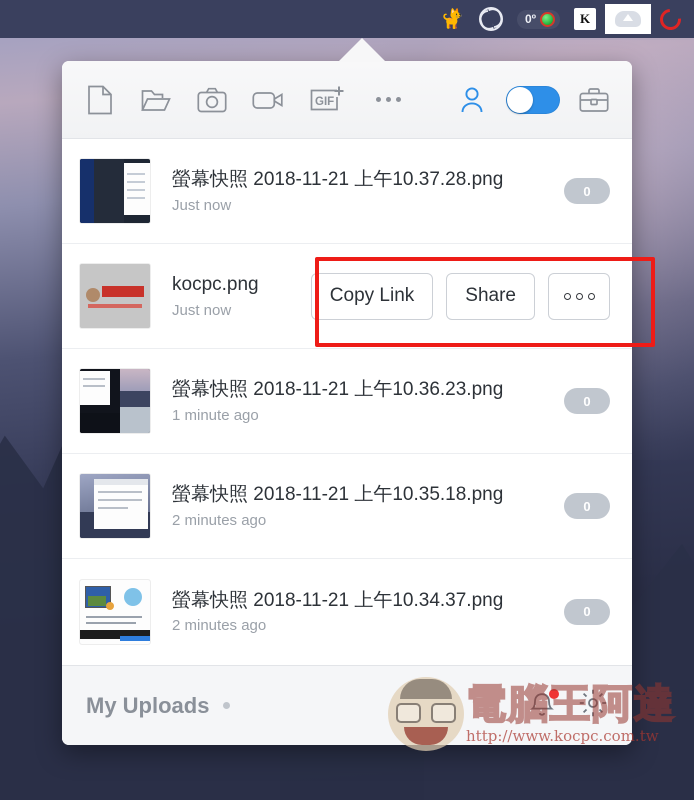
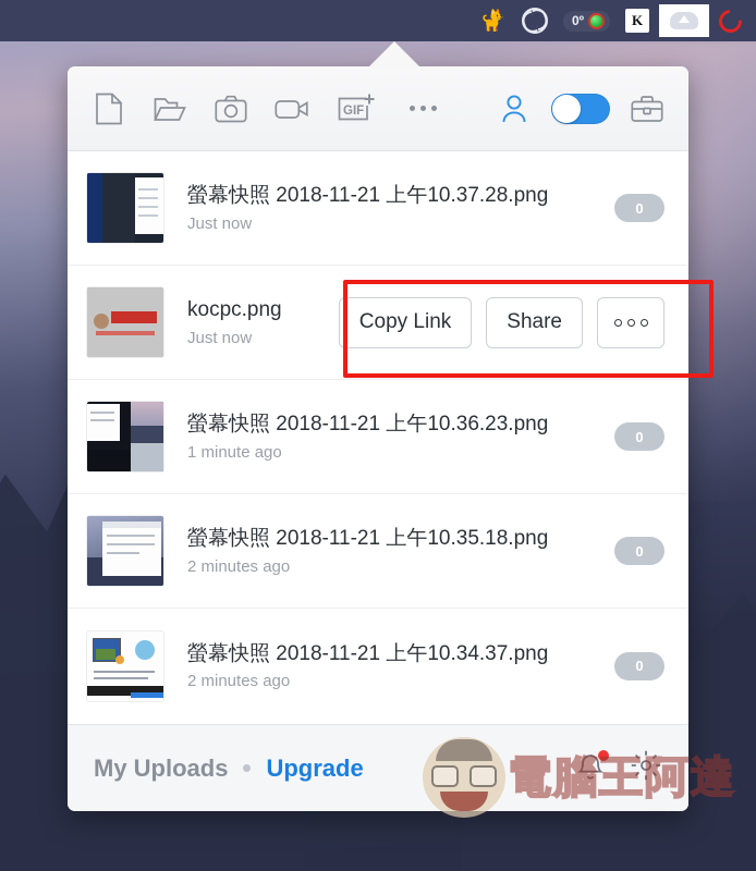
  0º
  K
  GIF
  螢幕快照 2018-11-21 上午10.37.28.png
  Just now
  0
  kocpc.png
  Just now
  Copy Link
  Share
  螢幕快照 2018-11-21 上午10.36.23.png
  1 minute ago
  0
  螢幕快照 2018-11-21 上午10.35.18.png
  2 minutes ago
  0
  螢幕快照 2018-11-21 上午10.34.37.png
  2 minutes ago
  0
  My Uploads
+ Upgrade
  電腦王阿達
- http://www.kocpc.com.tw
